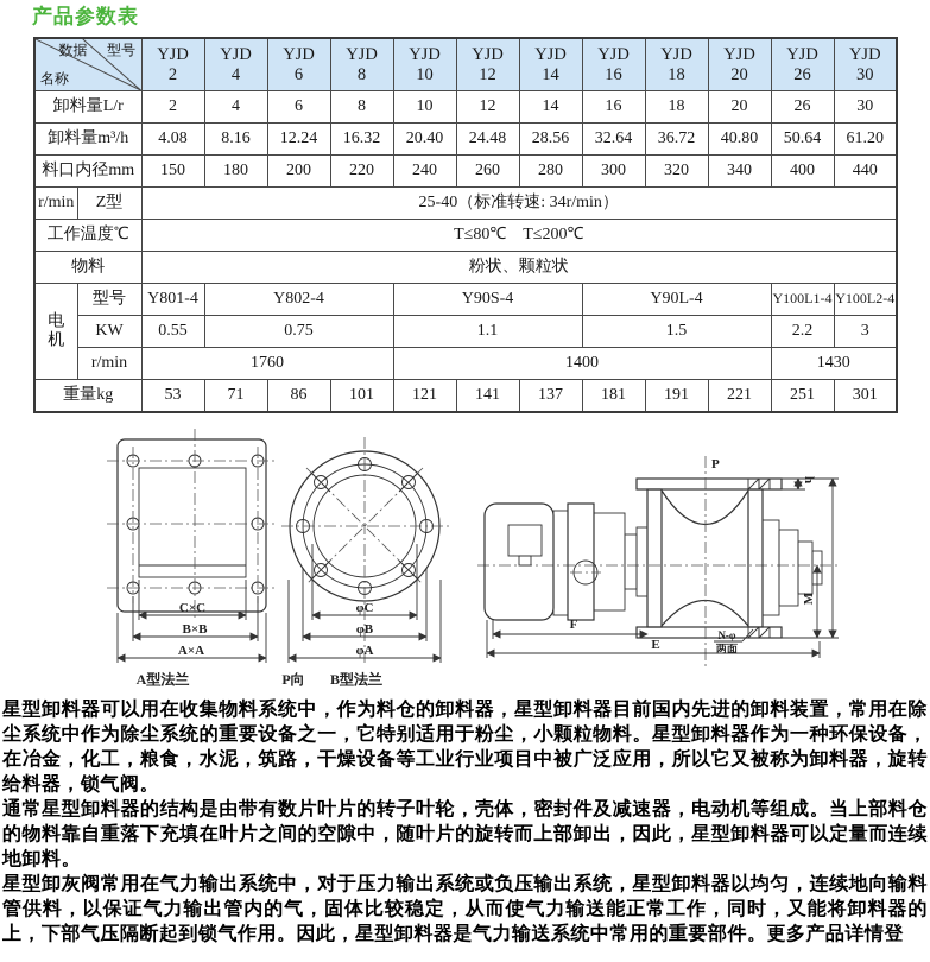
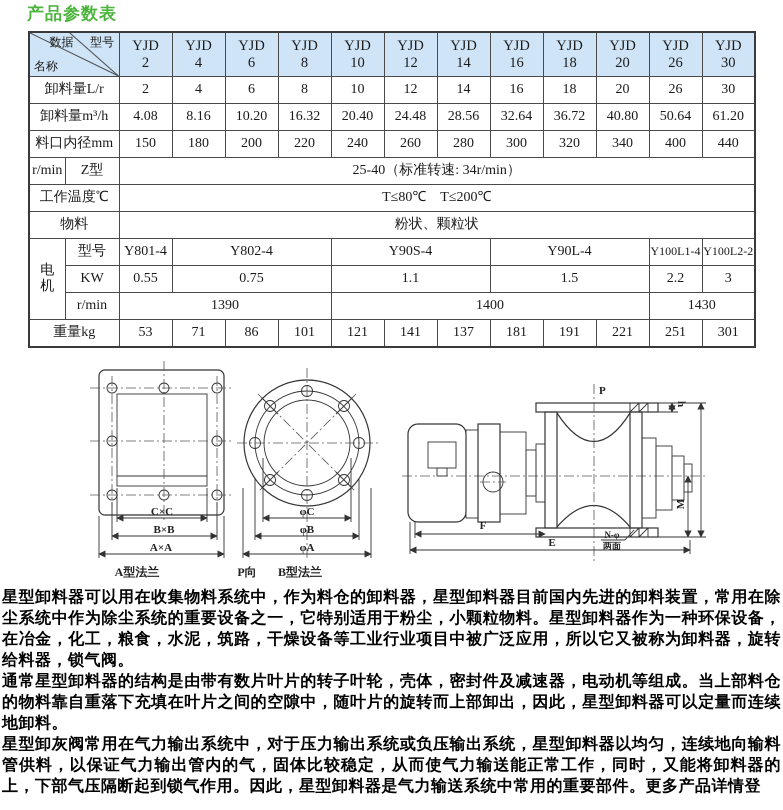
  产品参数表
  数据 型号 名称	YJD2	YJD4	YJD6	YJD8	YJD10	YJD12	YJD14	YJD16	YJD18	YJD20	YJD26	YJD30
  卸料量L/r	2	4	6	8	10	12	14	16	18	20	26	30
- 卸料量m³/h	4.08	8.16	12.24	16.32	20.40	24.48	28.56	32.64	36.72	40.80	50.64	61.20
+ 卸料量m³/h	4.08	8.16	10.20	16.32	20.40	24.48	28.56	32.64	36.72	40.80	50.64	61.20
  料口内径mm	150	180	200	220	240	260	280	300	320	340	400	440
  r/min	Z型	25-40（标准转速: 34r/min）
  工作温度℃	T≤80℃ T≤200℃
  物料	粉状、颗粒状
- 电机	型号	Y801-4	Y802-4	Y90S-4	Y90L-4	Y100L1-4	Y100L2-4
+ 电机	型号	Y801-4	Y802-4	Y90S-4	Y90L-4	Y100L1-4	Y100L2-2
  KW	0.55	0.75	1.1	1.5	2.2	3
- r/min	1760	1400	1430
+ r/min	1390	1400	1430
  重量kg	53	71	86	101	121	141	137	181	191	221	251	301
  C×C
  B×B
  A×A
  A型法兰
  P向
  φC
  φB
  φA
  B型法兰
  P
  F
  E
  N-φ
  两面
  星型卸料器可以用在收集物料系统中，作为料仓的卸料器，星型卸料器目前国内先进的卸料装置，常用在除尘系统中作为除尘系统的重要设备之一，它特别适用于粉尘，小颗粒物料。星型卸料器作为一种环保设备，在冶金，化工，粮食，水泥，筑路，干燥设备等工业行业项目中被广泛应用，所以它又被称为卸料器，旋转给料器，锁气阀。
  通常星型卸料器的结构是由带有数片叶片的转子叶轮，壳体，密封件及减速器，电动机等组成。当上部料仓的物料靠自重落下充填在叶片之间的空隙中，随叶片的旋转而上部卸出，因此，星型卸料器可以定量而连续地卸料。
  星型卸灰阀常用在气力输出系统中，对于压力输出系统或负压输出系统，星型卸料器以均匀，连续地向输料管供料，以保证气力输出管内的气，固体比较稳定，从而使气力输送能正常工作，同时，又能将卸料器的上，下部气压隔断起到锁气作用。因此，星型卸料器是气力输送系统中常用的重要部件。更多产品详情登
